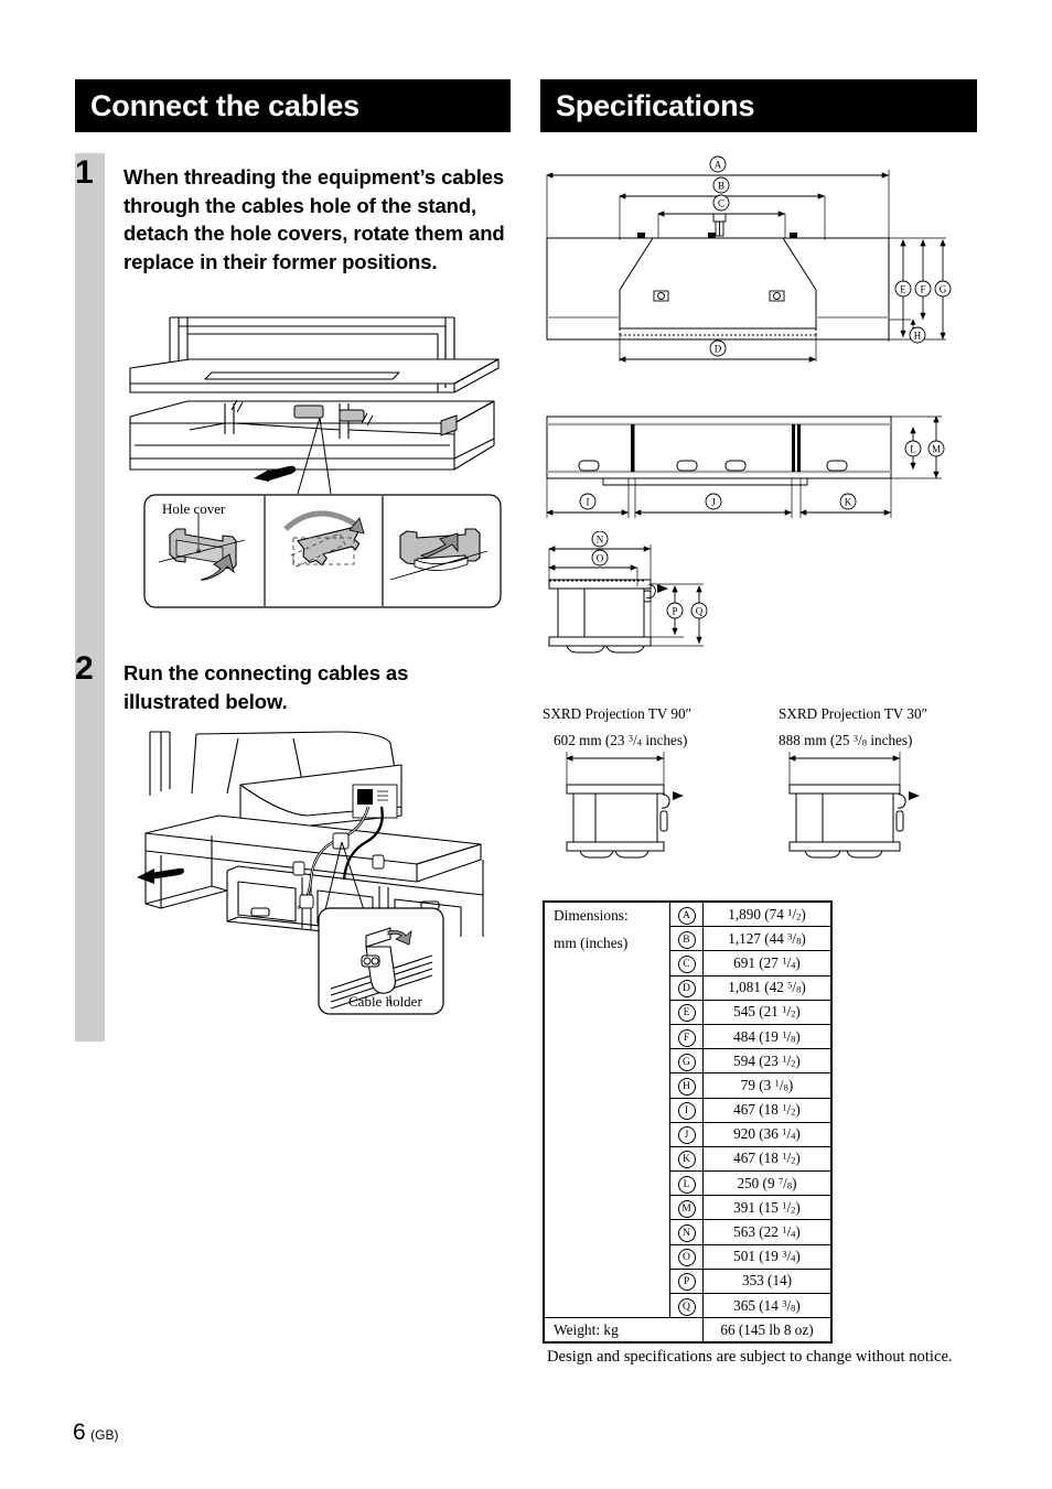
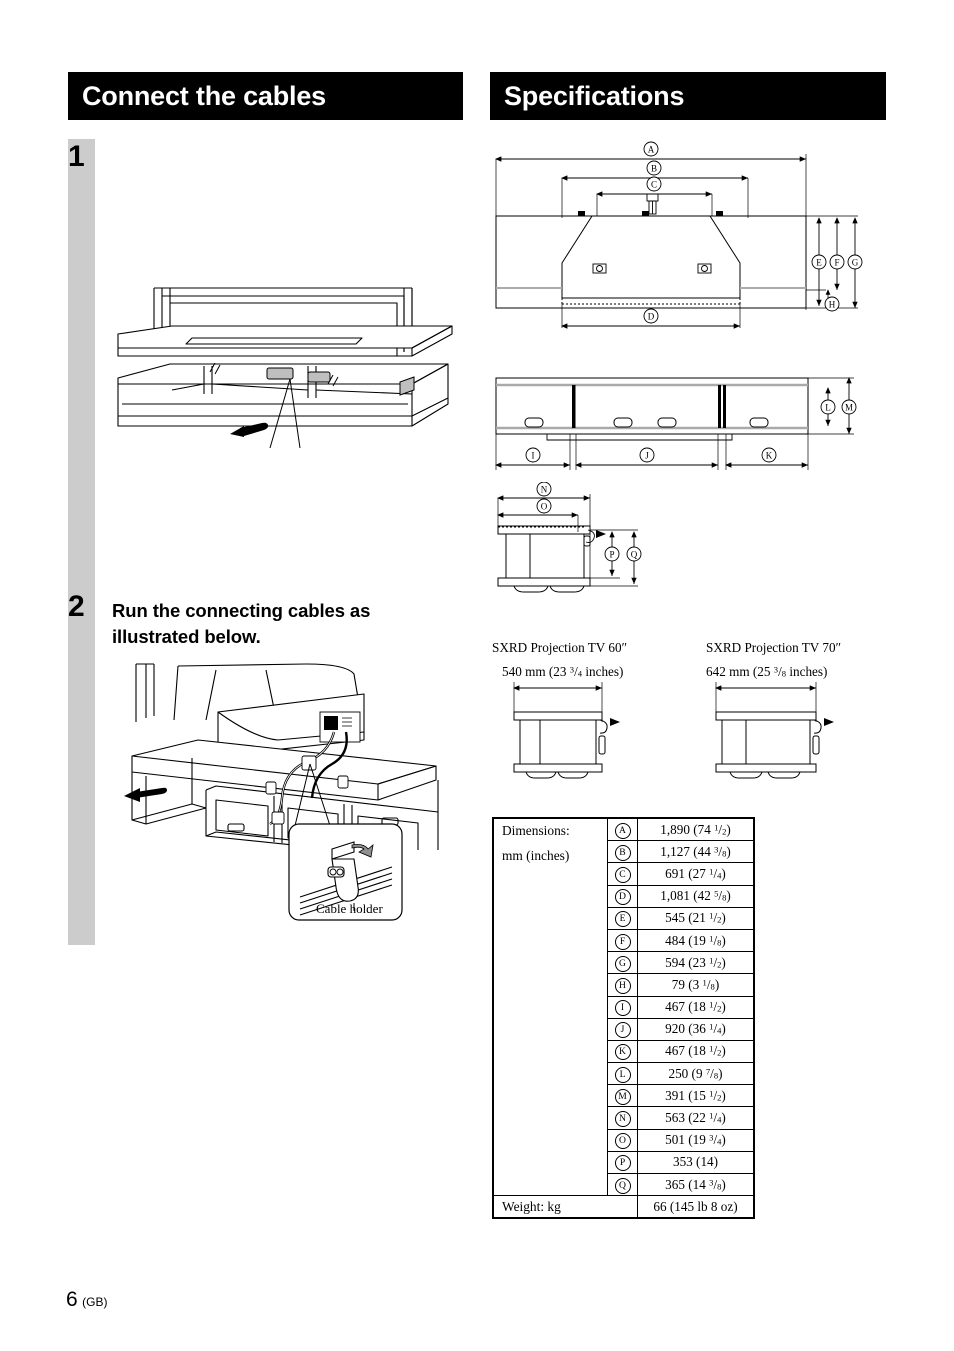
  Connect the cables
  Specifications
  1
- When threading the equipment’s cables through the cables hole of the stand, detach the hole covers, rotate them and replace in their former positions.
- Hole cover
  2
  Run the connecting cables as illustrated below.
  Cable holder
  A
  B
  C
  E
  F
  G
  H
  D
  I
  J
  K
  L
  M
  N
  O
  P
  Q
- SXRD Projection TV 90″
+ SXRD Projection TV 60″
- 602 mm (23 3/4 inches)
+ 540 mm (23 3/4 inches)
- SXRD Projection TV 30″
+ SXRD Projection TV 70″
- 888 mm (25 3/8 inches)
+ 642 mm (25 3/8 inches)
  Dimensions:mm (inches)	A	1,890 (74 1/2)
  B	1,127 (44 3/8)
  C	691 (27 1/4)
  D	1,081 (42 5/8)
  E	545 (21 1/2)
  F	484 (19 1/8)
  G	594 (23 1/2)
  H	79 (3 1/8)
  I	467 (18 1/2)
  J	920 (36 1/4)
  K	467 (18 1/2)
  L	250 (9 7/8)
  M	391 (15 1/2)
  N	563 (22 1/4)
  O	501 (19 3/4)
  P	353 (14)
  Q	365 (14 3/8)
  Weight: kg	66 (145 lb 8 oz)
- Design and specifications are subject to change without notice.
  6 (GB)
